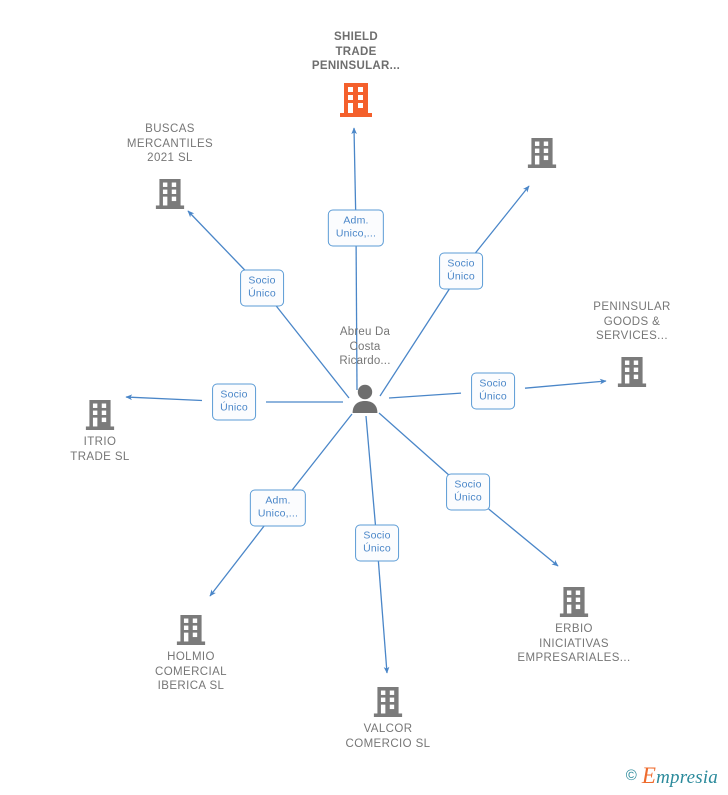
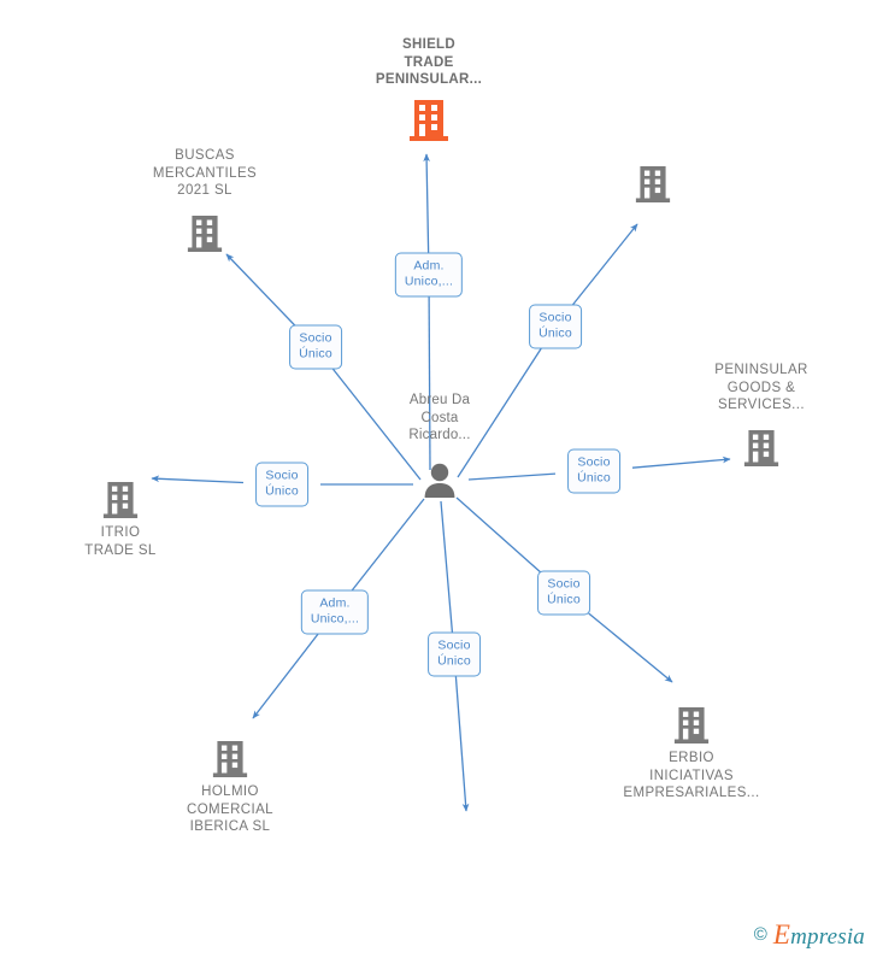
  SHIELD
  TRADE
  PENINSULAR...
  BUSCAS
  MERCANTILES
  2021 SL
  PENINSULAR
  GOODS &
  SERVICES...
  Abreu Da
  Costa
  Ricardo...
  ITRIO
  TRADE SL
  HOLMIO
  COMERCIAL
  IBERICA SL
- VALCOR
- COMERCIO SL
  ERBIO
  INICIATIVAS
  EMPRESARIALES...
  Adm.
  Unico,...
  Socio
  Único
  Socio
  Único
  Socio
  Único
  Socio
  Único
  Adm.
  Unico,...
  Socio
  Único
  Socio
  Único
  ©
  Empresia
